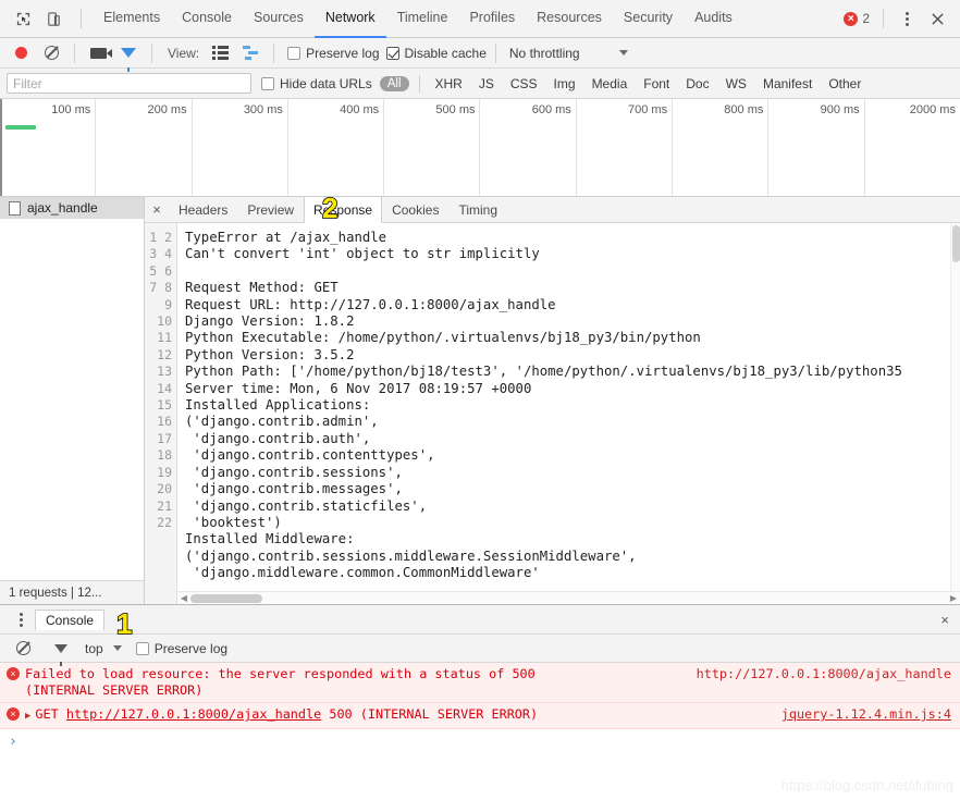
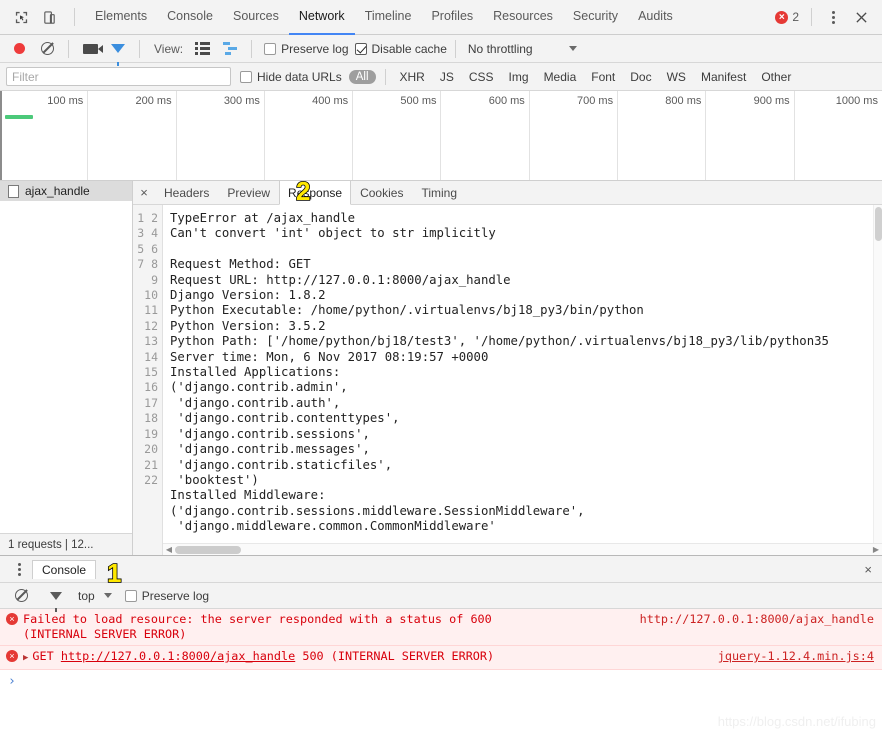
  Elements
  Console
  Sources
  Network
  Timeline
  Profiles
  Resources
  Security
  Audits
  ×
  2
  View:
  Preserve log
  Disable cache
  No throttling
  Filter
  Hide data URLs
  All
  XHR
  JS
  CSS
  Img
  Media
  Font
  Doc
  WS
  Manifest
  Other
  100 ms
  200 ms
  300 ms
  400 ms
  500 ms
  600 ms
  700 ms
  800 ms
  900 ms
- 2000 ms
+ 1000 ms
  ajax_handle
  1 requests | 12...
  ×
  Headers
  Preview
  Response
  Cookies
  Timing
  1 2 3 4 5 6 7 8 9 10 11 12 13 14 15 16 17 18 19 20 21 22
  TypeError at /ajax_handle
  Can't convert 'int' object to str implicitly
  Request Method: GET
  Request URL: http://127.0.0.1:8000/ajax_handle
  Django Version: 1.8.2
  Python Executable: /home/python/.virtualenvs/bj18_py3/bin/python
  Python Version: 3.5.2
  Python Path: ['/home/python/bj18/test3', '/home/python/.virtualenvs/bj18_py3/lib/python35
  Server time: Mon, 6 Nov 2017 08:19:57 +0000
  Installed Applications:
  ('django.contrib.admin',
  'django.contrib.auth',
  'django.contrib.contenttypes',
  'django.contrib.sessions',
  'django.contrib.messages',
  'django.contrib.staticfiles',
  'booktest')
  Installed Middleware:
  ('django.contrib.sessions.middleware.SessionMiddleware',
  'django.middleware.common.CommonMiddleware'
  ◀
  ▶
  Console
  ×
  top
  Preserve log
  ×
- Failed to load resource: the server responded with a status of 500
+ Failed to load resource: the server responded with a status of 600
  (INTERNAL SERVER ERROR)
  http://127.0.0.1:8000/ajax_handle
  ×
  ▶ GET http://127.0.0.1:8000/ajax_handle 500 (INTERNAL SERVER ERROR)
  jquery-1.12.4.min.js:4
  ›
  2
  1
